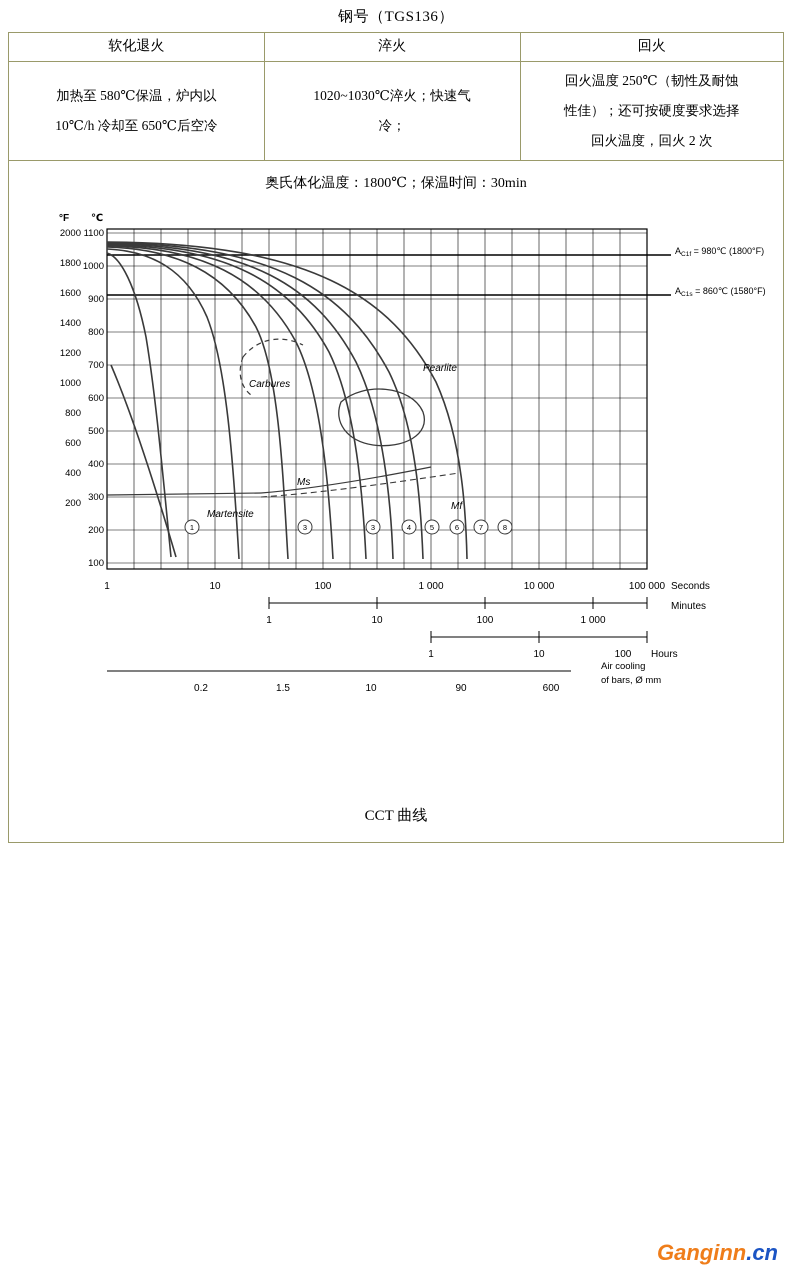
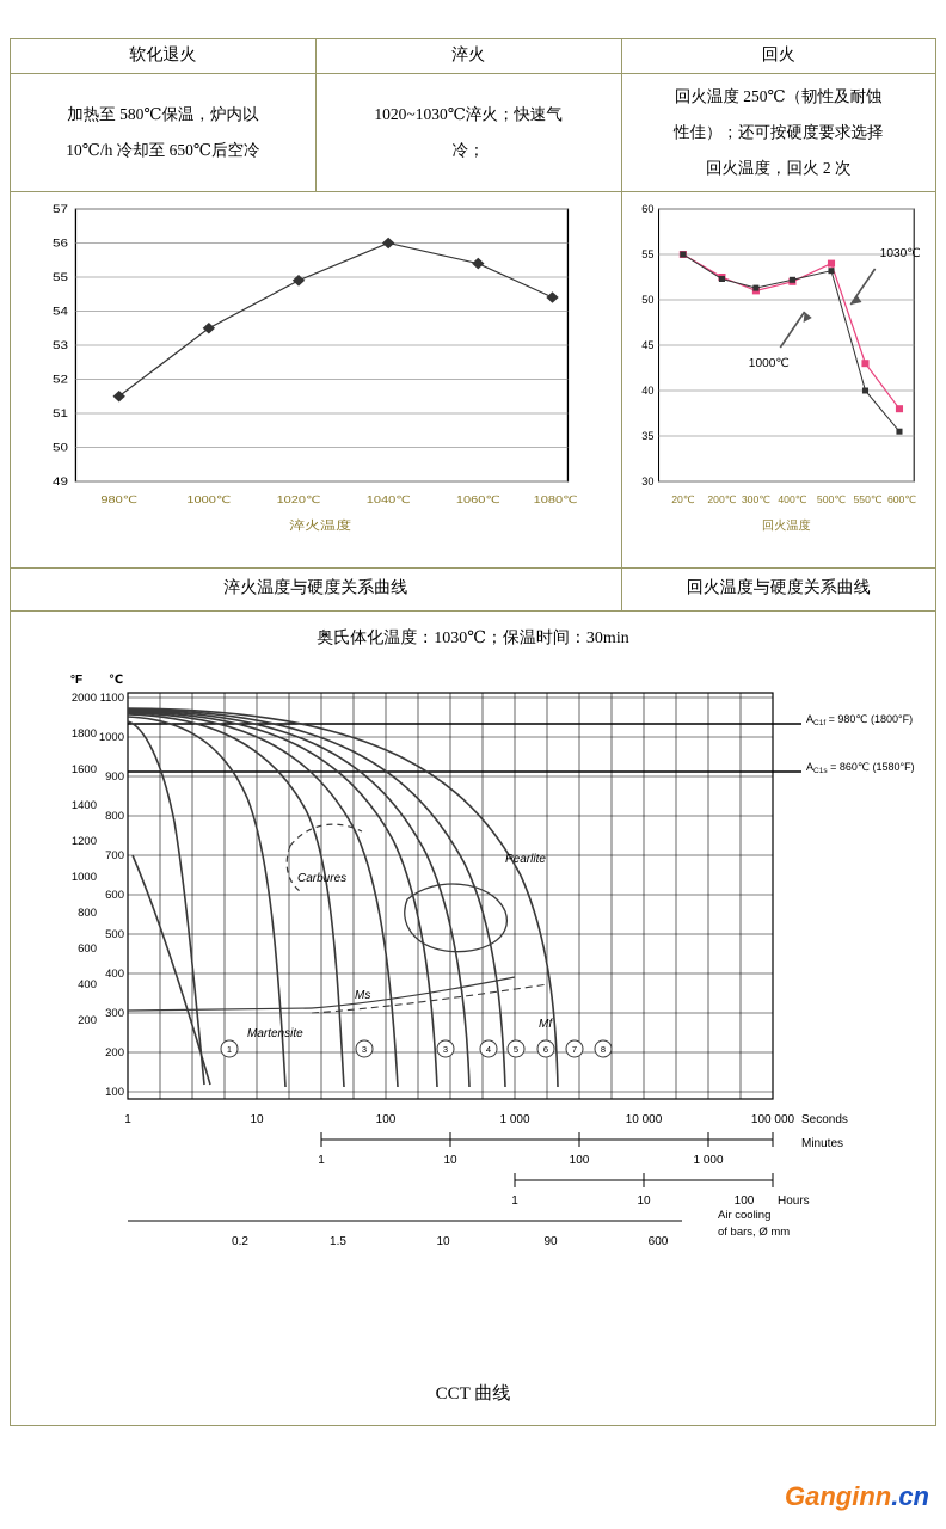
- 钢号（TGS136）
  软化退火	淬火	回火
  加热至 580℃保温，炉内以 10℃/h 冷却至 650℃后空冷	1020~1030℃淬火；快速气 冷；	回火温度 250℃（韧性及耐蚀 性佳）；还可按硬度要求选择 回火温度，回火 2 次
+ 57 56 55 54 53 52 51 50 49 980℃ 1000℃ 1020℃ 1040℃ 1060℃ 1080℃ 淬火温度 淬火温度与硬度关系曲线	60 55 50 45 40 35 30 1030℃ 1000℃ 20℃ 200℃ 300℃ 400℃ 500℃ 550℃ 600℃ 回火温度 回火温度与硬度关系曲线
- 奥氏体化温度：1800℃；保温时间：30min °F ℃ 2000 1800 1600 1400 1200 1000 800 600 400 200 1100 1000 900 800 700 600 500 400 300 200 100 A = 980℃ (1800°F) A = 860℃ (1580°F) Pearlite Carbures Ms Mf Martensite 1 3 3 4 5 6 7 8 1 10 100 1 000 10 000 100 000 Seconds 1 10 100 1 000 Minutes 1 10 100 Hours 0.2 1.5 10 90 600 Air cooling of bars, Ø mm CCT 曲线
+ 奥氏体化温度：1030℃；保温时间：30min °F ℃ 2000 1800 1600 1400 1200 1000 800 600 400 200 1100 1000 900 800 700 600 500 400 300 200 100 A = 980℃ (1800°F) A = 860℃ (1580°F) Pearlite Carbures Ms Mf Martensite 1 3 3 4 5 6 7 8 1 10 100 1 000 10 000 100 000 Seconds 1 10 100 1 000 Minutes 1 10 100 Hours 0.2 1.5 10 90 600 Air cooling of bars, Ø mm CCT 曲线
  Ganginn.cn
